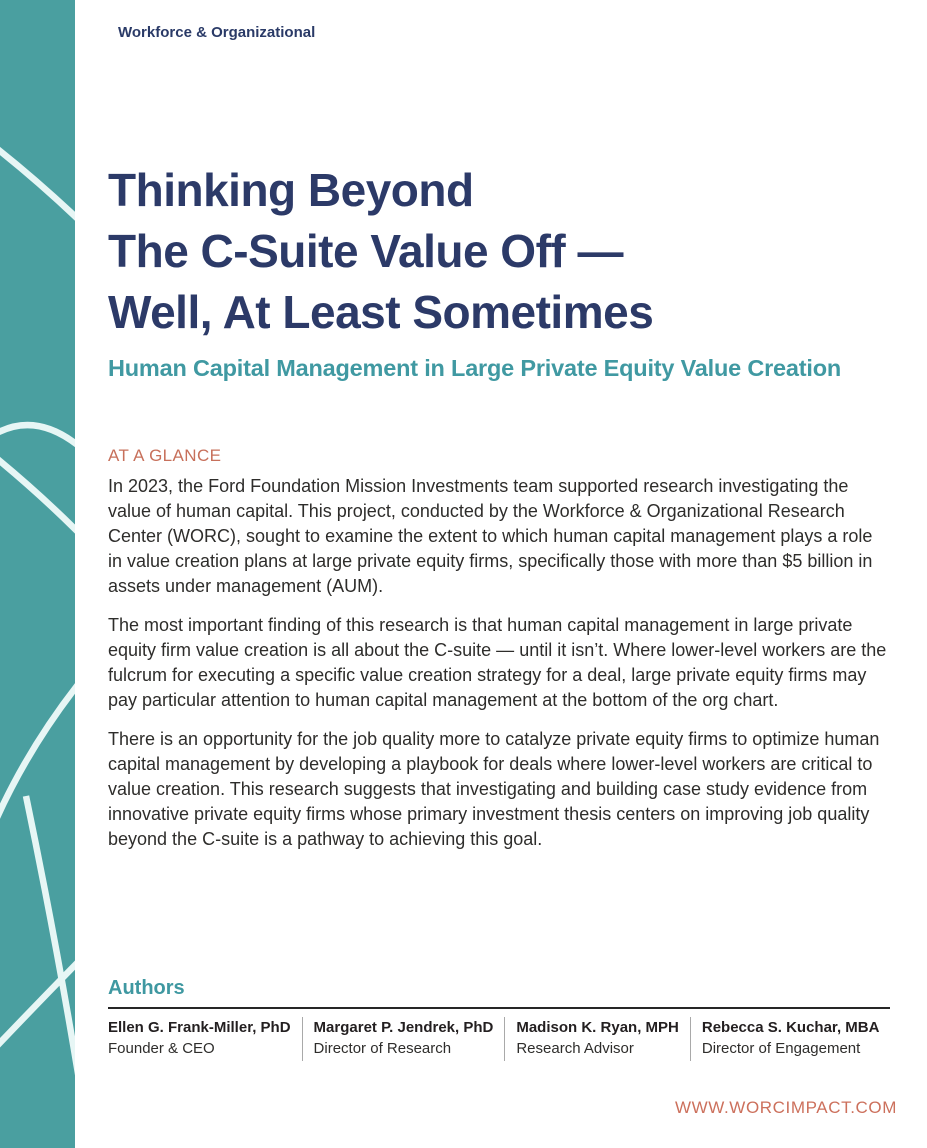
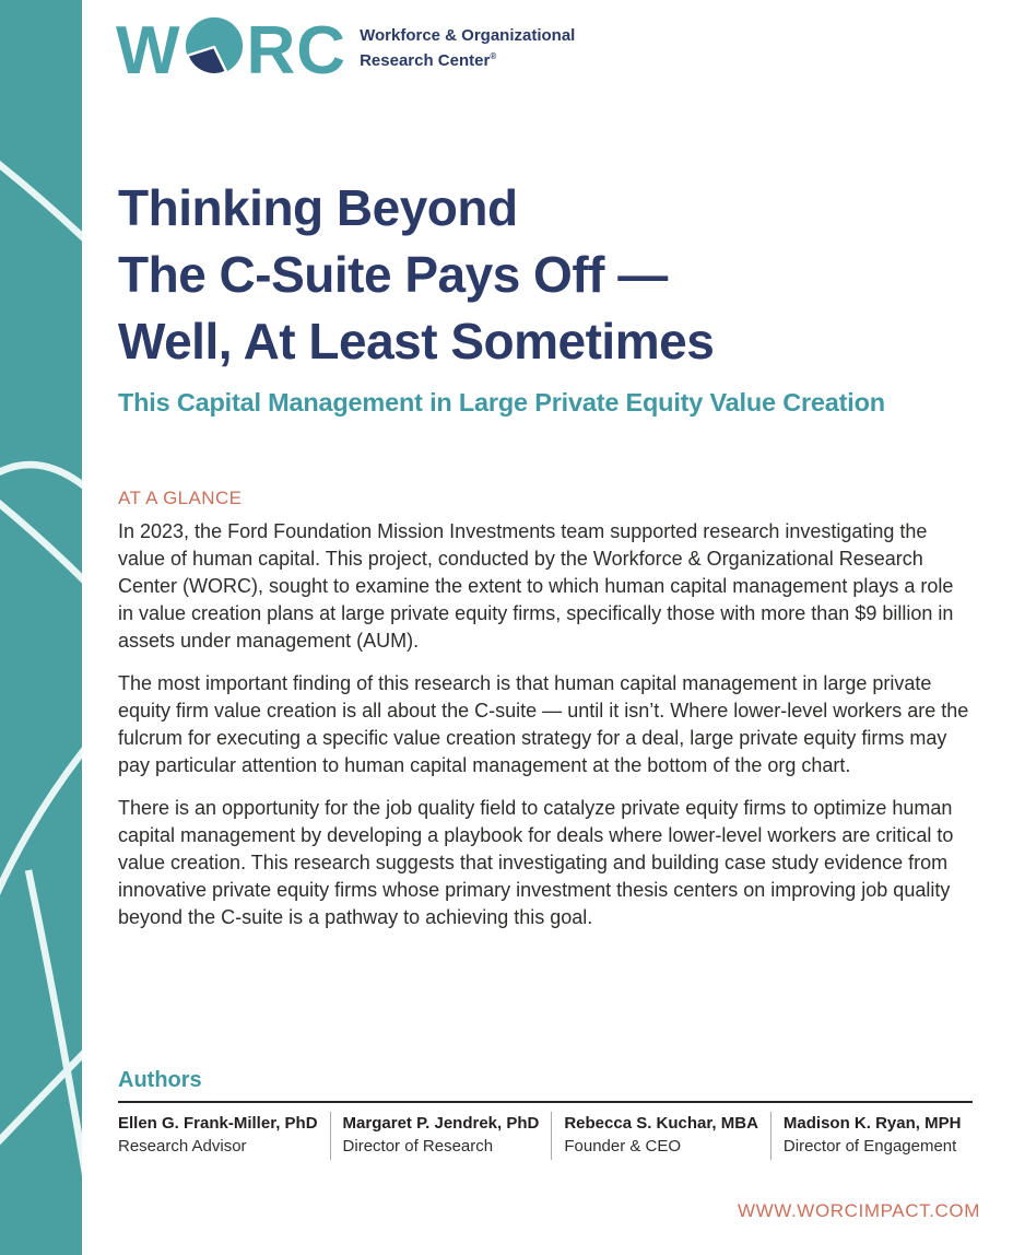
+ W
+ RC
  Workforce & Organizational
+ Research Center®
  Thinking Beyond
- The C-Suite Value Off —
+ The C-Suite Pays Off —
  Well, At Least Sometimes
- Human Capital Management in Large Private Equity Value Creation
+ This Capital Management in Large Private Equity Value Creation
  AT A GLANCE
- In 2023, the Ford Foundation Mission Investments team supported research investigating the value of human capital. This project, conducted by the Workforce & Organizational Research Center (WORC), sought to examine the extent to which human capital management plays a role in value creation plans at large private equity firms, specifically those with more than $5 billion in assets under management (AUM).
+ In 2023, the Ford Foundation Mission Investments team supported research investigating the value of human capital. This project, conducted by the Workforce & Organizational Research Center (WORC), sought to examine the extent to which human capital management plays a role in value creation plans at large private equity firms, specifically those with more than $9 billion in assets under management (AUM).
  The most important finding of this research is that human capital management in large private equity firm value creation is all about the C-suite — until it isn’t. Where lower-level workers are the fulcrum for executing a specific value creation strategy for a deal, large private equity firms may pay particular attention to human capital management at the bottom of the org chart.
- There is an opportunity for the job quality more to catalyze private equity firms to optimize human capital management by developing a playbook for deals where lower-level workers are critical to value creation. This research suggests that investigating and building case study evidence from innovative private equity firms whose primary investment thesis centers on improving job quality beyond the C-suite is a pathway to achieving this goal.
+ There is an opportunity for the job quality field to catalyze private equity firms to optimize human capital management by developing a playbook for deals where lower-level workers are critical to value creation. This research suggests that investigating and building case study evidence from innovative private equity firms whose primary investment thesis centers on improving job quality beyond the C-suite is a pathway to achieving this goal.
  Authors
  Ellen G. Frank-Miller, PhD
- Founder & CEO
+ Research Advisor
  Margaret P. Jendrek, PhD
  Director of Research
- Madison K. Ryan, MPH
+ Rebecca S. Kuchar, MBA
- Research Advisor
+ Founder & CEO
- Rebecca S. Kuchar, MBA
+ Madison K. Ryan, MPH
  Director of Engagement
  WWW.WORCIMPACT.COM
